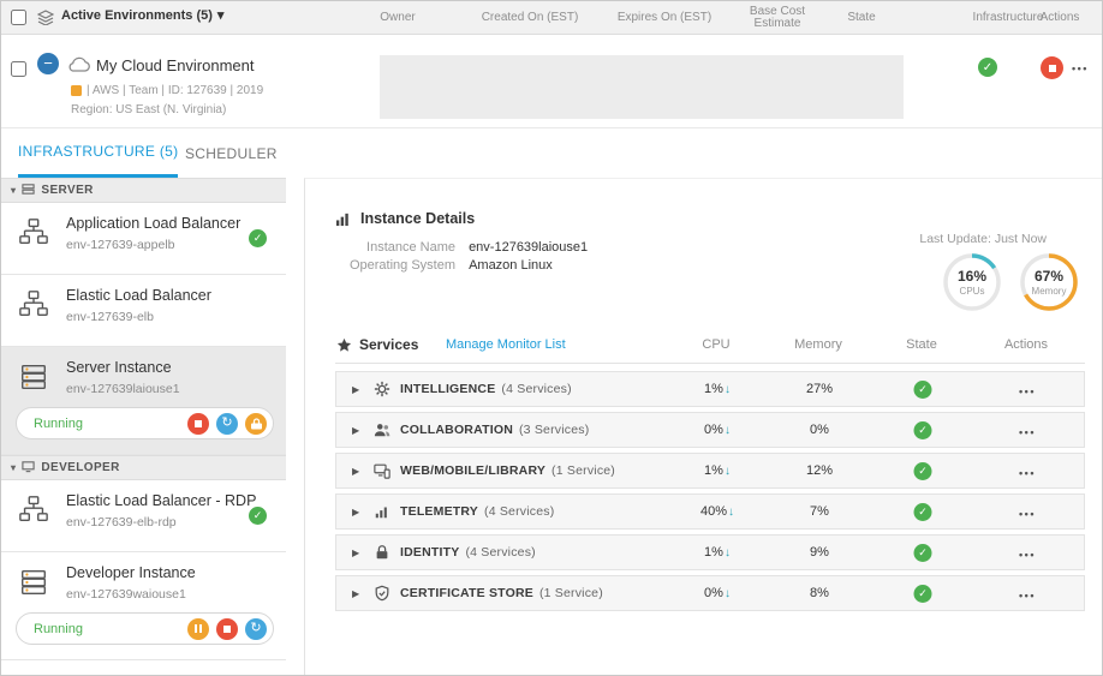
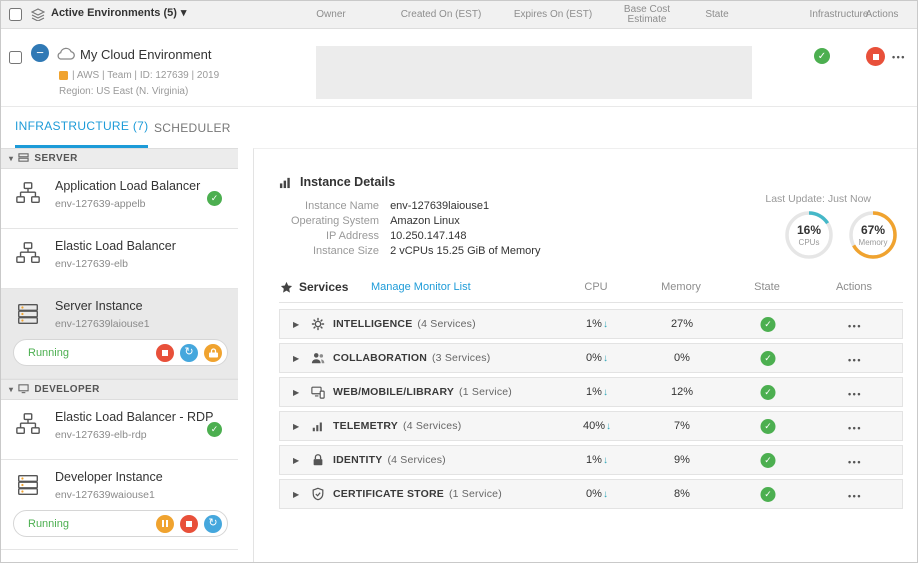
  Active Environments (5)
  ▾
  Owner
  Created On (EST)
  Expires On (EST)
  Base Cost
  Estimate
  State
  Infrastructure
  Actions
  −
  My Cloud Environment
  | AWS | Team | ID: 127639 | 2019
  Region: US East (N. Virginia)
  ✓
  •••
- INFRASTRUCTURE (5)
+ INFRASTRUCTURE (7)
  SCHEDULER
  ▾
  SERVER
  Application Load Balancer
  env-127639-appelb
  ✓
  Elastic Load Balancer
  env-127639-elb
  Server Instance
  env-127639laiouse1
  Running
  ↻
  ▾
  DEVELOPER
  Elastic Load Balancer - RDP
  env-127639-elb-rdp
  ✓
  Developer Instance
  env-127639waiouse1
  Running
  ↻
  Instance Details
  Last Update: Just Now
  Instance Name env-127639laiouse1
  Operating System Amazon Linux
+ IP Address 10.250.147.148
+ Instance Size 2 vCPUs 15.25 GiB of Memory
  16%
  CPUs
  67%
  Memory
  Services
  Manage Monitor List
  CPU
  Memory
  State
  Actions
  ▶
  INTELLIGENCE (4 Services)
  1%↓
  27%
  ✓
  •••
  ▶
  COLLABORATION (3 Services)
  0%↓
  0%
  ✓
  •••
  ▶
  WEB/MOBILE/LIBRARY (1 Service)
  1%↓
  12%
  ✓
  •••
  ▶
  TELEMETRY (4 Services)
  40%↓
  7%
  ✓
  •••
  ▶
  IDENTITY (4 Services)
  1%↓
  9%
  ✓
  •••
  ▶
  CERTIFICATE STORE (1 Service)
  0%↓
  8%
  ✓
  •••
